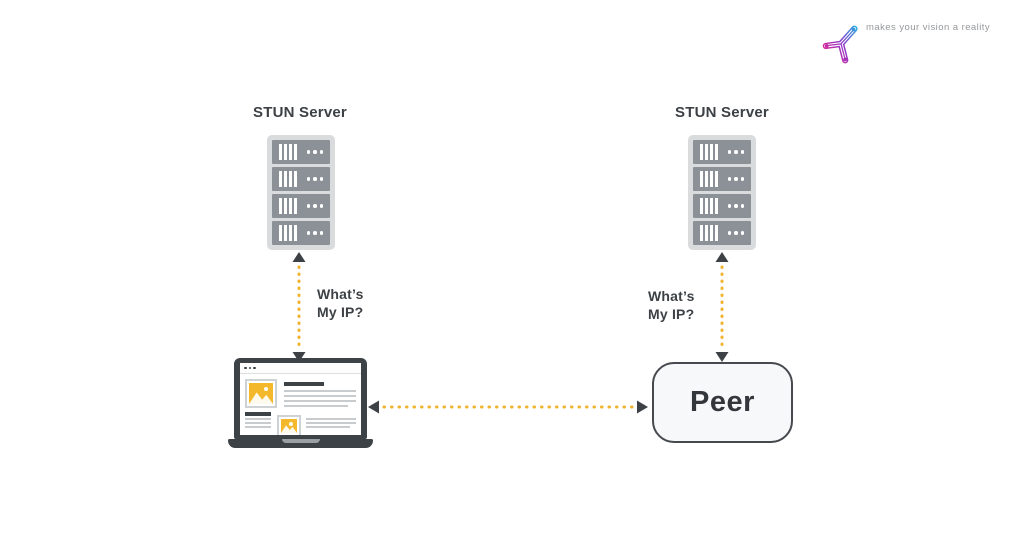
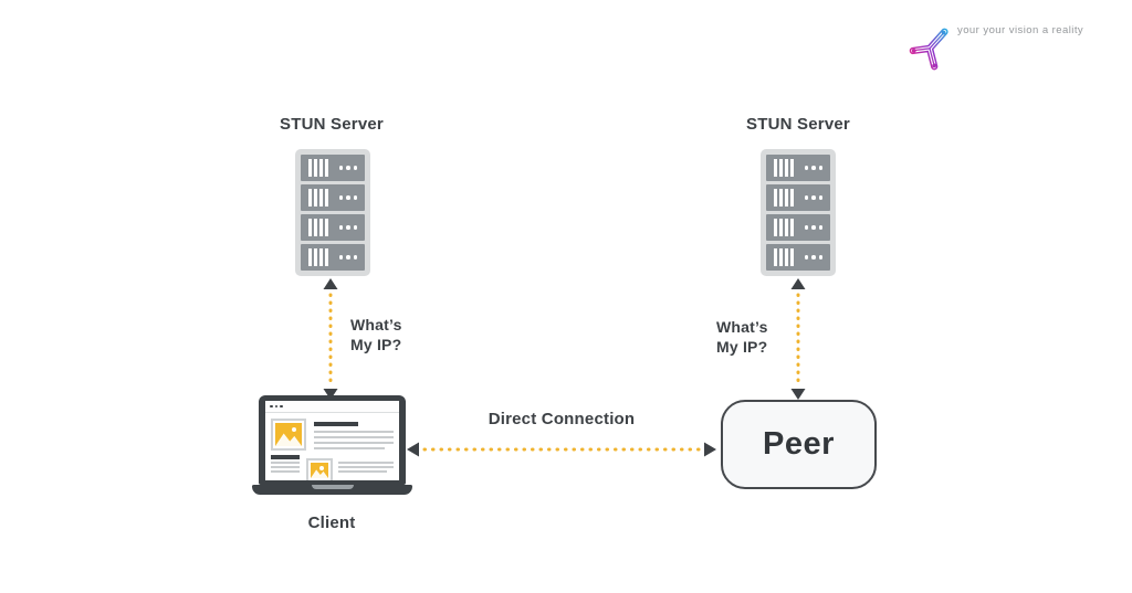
- makes your vision a reality
+ your your vision a reality
  STUN Server
  What’s
  My IP?
+ Client
+ Direct Connection
  STUN Server
  What’s
  My IP?
  Peer
